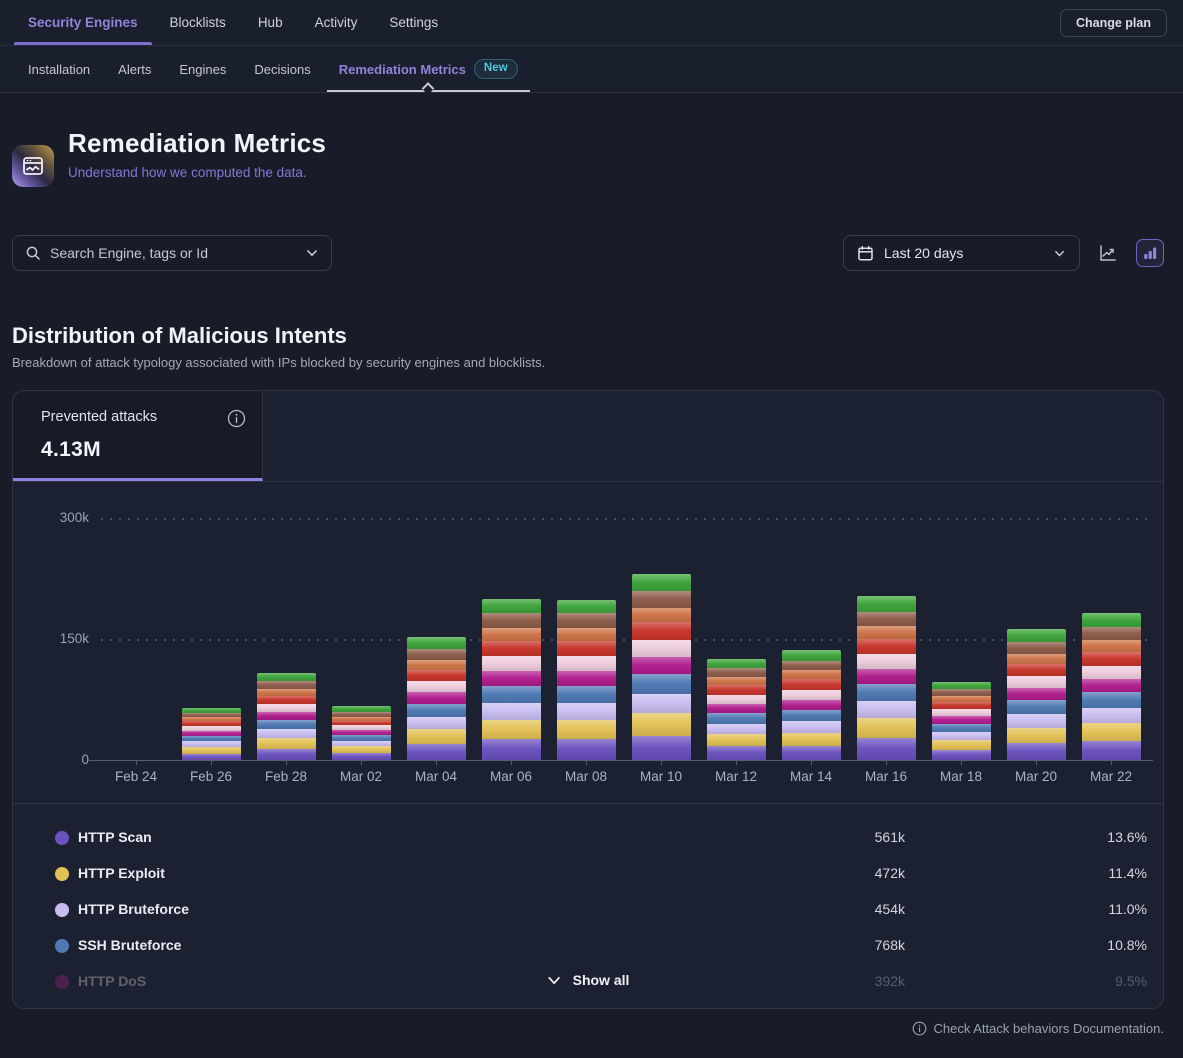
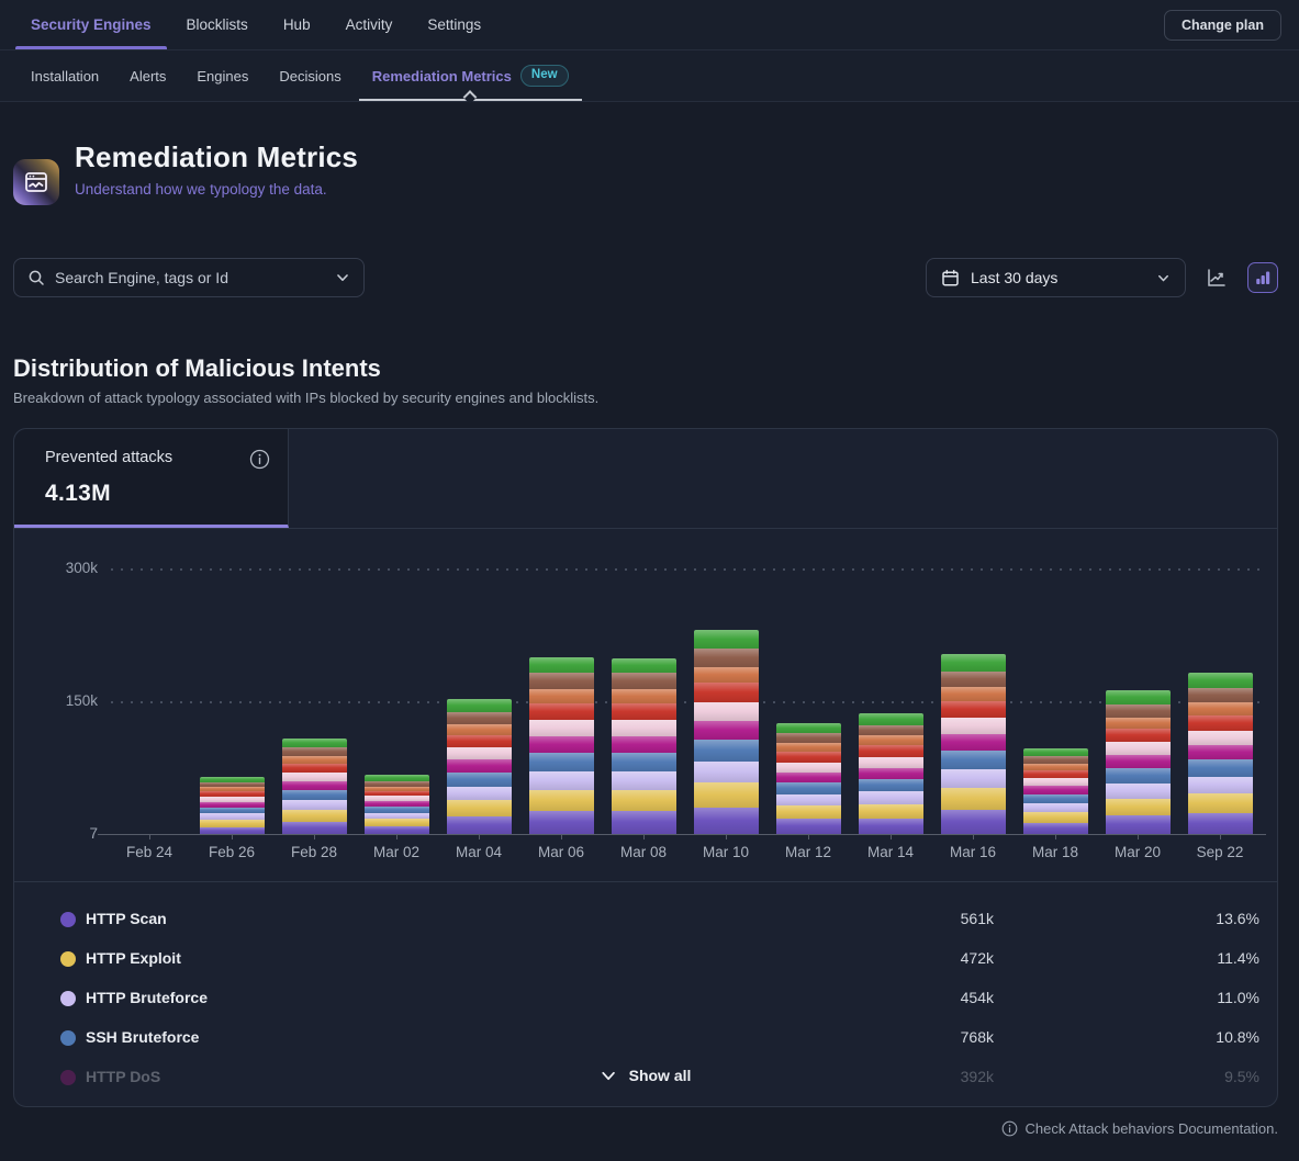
  Security Engines
  Blocklists
  Hub
  Activity
  Settings
  Change plan
  Installation
  Alerts
  Engines
  Decisions
  Remediation Metrics
  New
  Remediation Metrics
- Understand how we computed the data.
+ Understand how we typology the data.
  Search Engine, tags or Id
- Last 20 days
+ Last 30 days
  Distribution of Malicious Intents
  Breakdown of attack typology associated with IPs blocked by security engines and blocklists.
  Prevented attacks
  4.13M
- 0
+ 7
  150k
  300k
  Feb 24
  Feb 26
  Feb 28
  Mar 02
  Mar 04
  Mar 06
  Mar 08
  Mar 10
  Mar 12
  Mar 14
  Mar 16
  Mar 18
  Mar 20
- Mar 22
+ Sep 22
  HTTP Scan
  561k
  13.6%
  HTTP Exploit
  472k
  11.4%
  HTTP Bruteforce
  454k
  11.0%
  SSH Bruteforce
  768k
  10.8%
  HTTP DoS
  392k
  9.5%
  Show all
  Check Attack behaviors Documentation.
